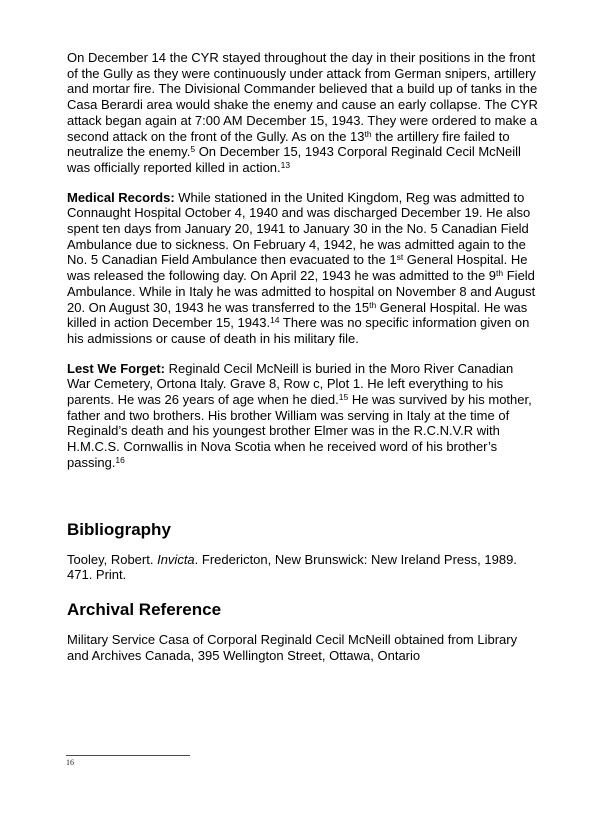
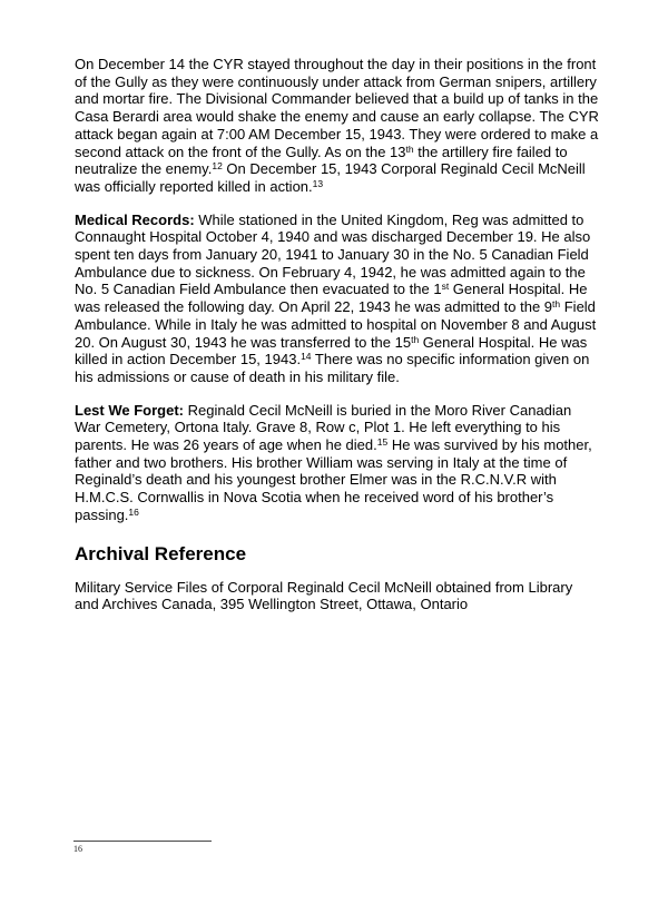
- On December 14 the CYR stayed throughout the day in their positions in the front of the Gully as they were continuously under attack from German snipers, artillery and mortar fire. The Divisional Commander believed that a build up of tanks in the Casa Berardi area would shake the enemy and cause an early collapse. The CYR attack began again at 7:00 AM December 15, 1943. They were ordered to make a second attack on the front of the Gully. As on the 13th the artillery fire failed to neutralize the enemy.5 On December 15, 1943 Corporal Reginald Cecil McNeill was officially reported killed in action.13
+ On December 14 the CYR stayed throughout the day in their positions in the front of the Gully as they were continuously under attack from German snipers, artillery and mortar fire. The Divisional Commander believed that a build up of tanks in the Casa Berardi area would shake the enemy and cause an early collapse. The CYR attack began again at 7:00 AM December 15, 1943. They were ordered to make a second attack on the front of the Gully. As on the 13th the artillery fire failed to neutralize the enemy.12 On December 15, 1943 Corporal Reginald Cecil McNeill was officially reported killed in action.13
  Medical Records: While stationed in the United Kingdom, Reg was admitted to Connaught Hospital October 4, 1940 and was discharged December 19. He also spent ten days from January 20, 1941 to January 30 in the No. 5 Canadian Field Ambulance due to sickness. On February 4, 1942, he was admitted again to the No. 5 Canadian Field Ambulance then evacuated to the 1st General Hospital. He was released the following day. On April 22, 1943 he was admitted to the 9th Field Ambulance. While in Italy he was admitted to hospital on November 8 and August 20. On August 30, 1943 he was transferred to the 15th General Hospital. He was killed in action December 15, 1943.14 There was no specific information given on his admissions or cause of death in his military file.
  Lest We Forget: Reginald Cecil McNeill is buried in the Moro River Canadian War Cemetery, Ortona Italy. Grave 8, Row c, Plot 1. He left everything to his parents. He was 26 years of age when he died.15 He was survived by his mother, father and two brothers. His brother William was serving in Italy at the time of Reginald’s death and his youngest brother Elmer was in the R.C.N.V.R with H.M.C.S. Cornwallis in Nova Scotia when he received word of his brother’s passing.16
- Bibliography
- Tooley, Robert. Invicta. Fredericton, New Brunswick: New Ireland Press, 1989. 471. Print.
  Archival Reference
- Military Service Casa of Corporal Reginald Cecil McNeill obtained from Library and Archives Canada, 395 Wellington Street, Ottawa, Ontario
+ Military Service Files of Corporal Reginald Cecil McNeill obtained from Library and Archives Canada, 395 Wellington Street, Ottawa, Ontario
  16
